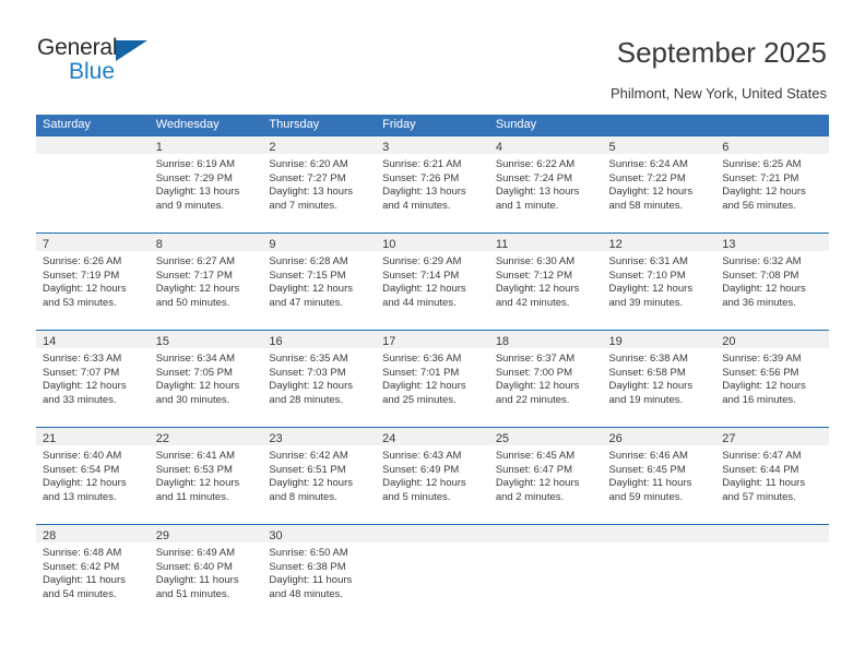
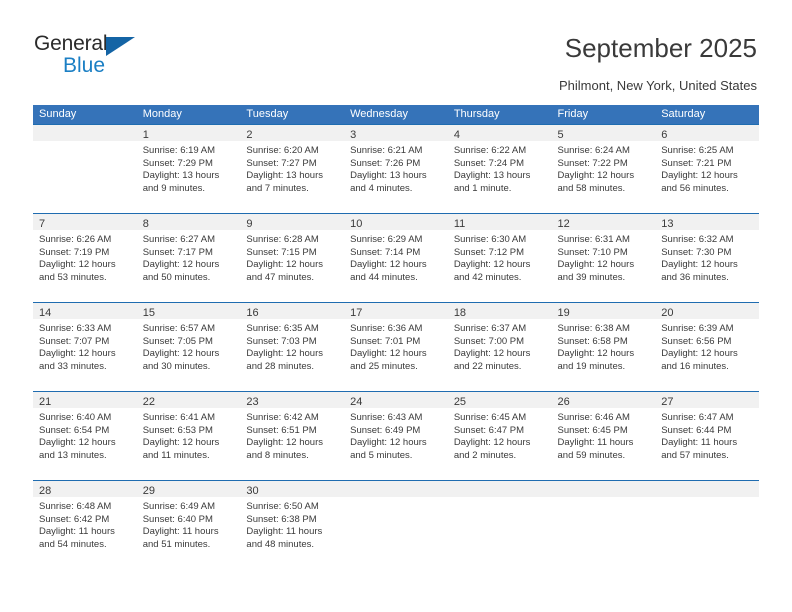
  General
  Blue
  September 2025
  Philmont, New York, United States
- Saturday
+ Sunday
+ Monday
+ Tuesday
  Wednesday
  Thursday
  Friday
- Sunday
+ Saturday
  1
  Sunrise: 6:19 AM
  Sunset: 7:29 PM
  Daylight: 13 hours
  and 9 minutes.
  2
  Sunrise: 6:20 AM
  Sunset: 7:27 PM
  Daylight: 13 hours
  and 7 minutes.
  3
  Sunrise: 6:21 AM
  Sunset: 7:26 PM
  Daylight: 13 hours
  and 4 minutes.
  4
  Sunrise: 6:22 AM
  Sunset: 7:24 PM
  Daylight: 13 hours
  and 1 minute.
  5
  Sunrise: 6:24 AM
  Sunset: 7:22 PM
  Daylight: 12 hours
  and 58 minutes.
  6
  Sunrise: 6:25 AM
  Sunset: 7:21 PM
  Daylight: 12 hours
  and 56 minutes.
  7
  Sunrise: 6:26 AM
  Sunset: 7:19 PM
  Daylight: 12 hours
  and 53 minutes.
  8
  Sunrise: 6:27 AM
  Sunset: 7:17 PM
  Daylight: 12 hours
  and 50 minutes.
  9
  Sunrise: 6:28 AM
  Sunset: 7:15 PM
  Daylight: 12 hours
  and 47 minutes.
  10
  Sunrise: 6:29 AM
  Sunset: 7:14 PM
  Daylight: 12 hours
  and 44 minutes.
  11
  Sunrise: 6:30 AM
  Sunset: 7:12 PM
  Daylight: 12 hours
  and 42 minutes.
  12
  Sunrise: 6:31 AM
  Sunset: 7:10 PM
  Daylight: 12 hours
  and 39 minutes.
  13
  Sunrise: 6:32 AM
- Sunset: 7:08 PM
+ Sunset: 7:30 PM
  Daylight: 12 hours
  and 36 minutes.
  14
  Sunrise: 6:33 AM
  Sunset: 7:07 PM
  Daylight: 12 hours
  and 33 minutes.
  15
- Sunrise: 6:34 AM
+ Sunrise: 6:57 AM
  Sunset: 7:05 PM
  Daylight: 12 hours
  and 30 minutes.
  16
  Sunrise: 6:35 AM
  Sunset: 7:03 PM
  Daylight: 12 hours
  and 28 minutes.
  17
  Sunrise: 6:36 AM
  Sunset: 7:01 PM
  Daylight: 12 hours
  and 25 minutes.
  18
  Sunrise: 6:37 AM
  Sunset: 7:00 PM
  Daylight: 12 hours
  and 22 minutes.
  19
  Sunrise: 6:38 AM
  Sunset: 6:58 PM
  Daylight: 12 hours
  and 19 minutes.
  20
  Sunrise: 6:39 AM
  Sunset: 6:56 PM
  Daylight: 12 hours
  and 16 minutes.
  21
  Sunrise: 6:40 AM
  Sunset: 6:54 PM
  Daylight: 12 hours
  and 13 minutes.
  22
  Sunrise: 6:41 AM
  Sunset: 6:53 PM
  Daylight: 12 hours
  and 11 minutes.
  23
  Sunrise: 6:42 AM
  Sunset: 6:51 PM
  Daylight: 12 hours
  and 8 minutes.
  24
  Sunrise: 6:43 AM
  Sunset: 6:49 PM
  Daylight: 12 hours
  and 5 minutes.
  25
  Sunrise: 6:45 AM
  Sunset: 6:47 PM
  Daylight: 12 hours
  and 2 minutes.
  26
  Sunrise: 6:46 AM
  Sunset: 6:45 PM
  Daylight: 11 hours
  and 59 minutes.
  27
  Sunrise: 6:47 AM
  Sunset: 6:44 PM
  Daylight: 11 hours
  and 57 minutes.
  28
  Sunrise: 6:48 AM
  Sunset: 6:42 PM
  Daylight: 11 hours
  and 54 minutes.
  29
  Sunrise: 6:49 AM
  Sunset: 6:40 PM
  Daylight: 11 hours
  and 51 minutes.
  30
  Sunrise: 6:50 AM
  Sunset: 6:38 PM
  Daylight: 11 hours
  and 48 minutes.
